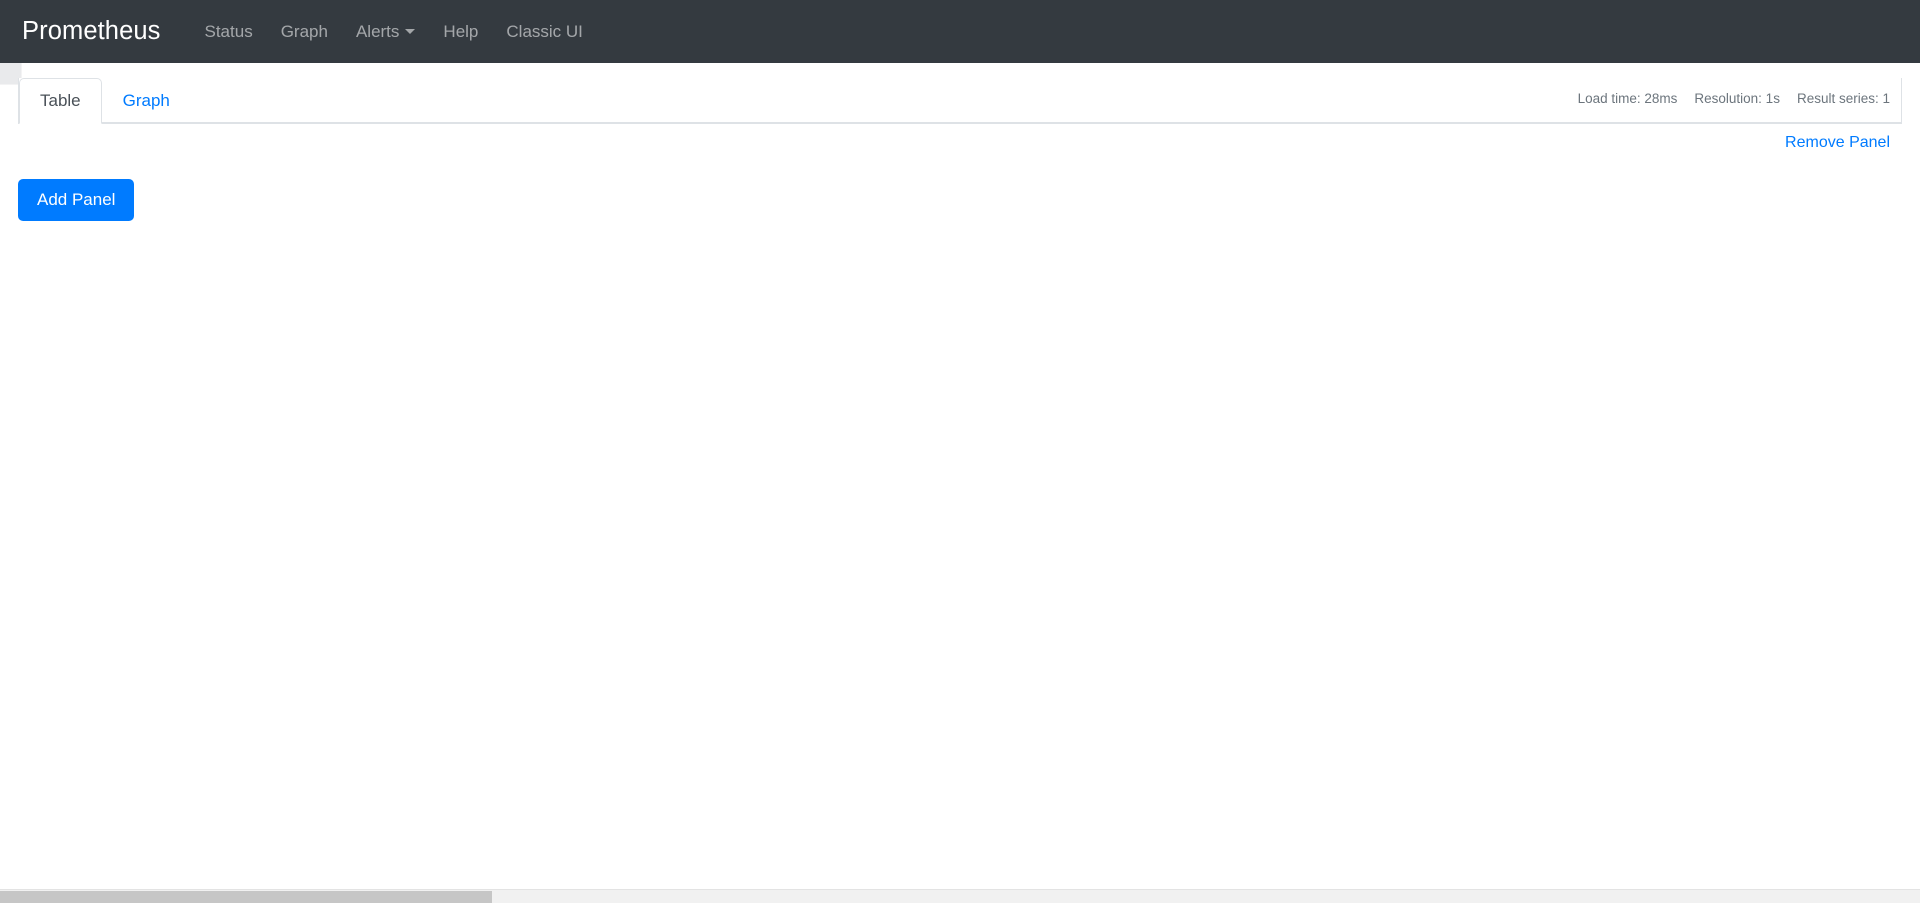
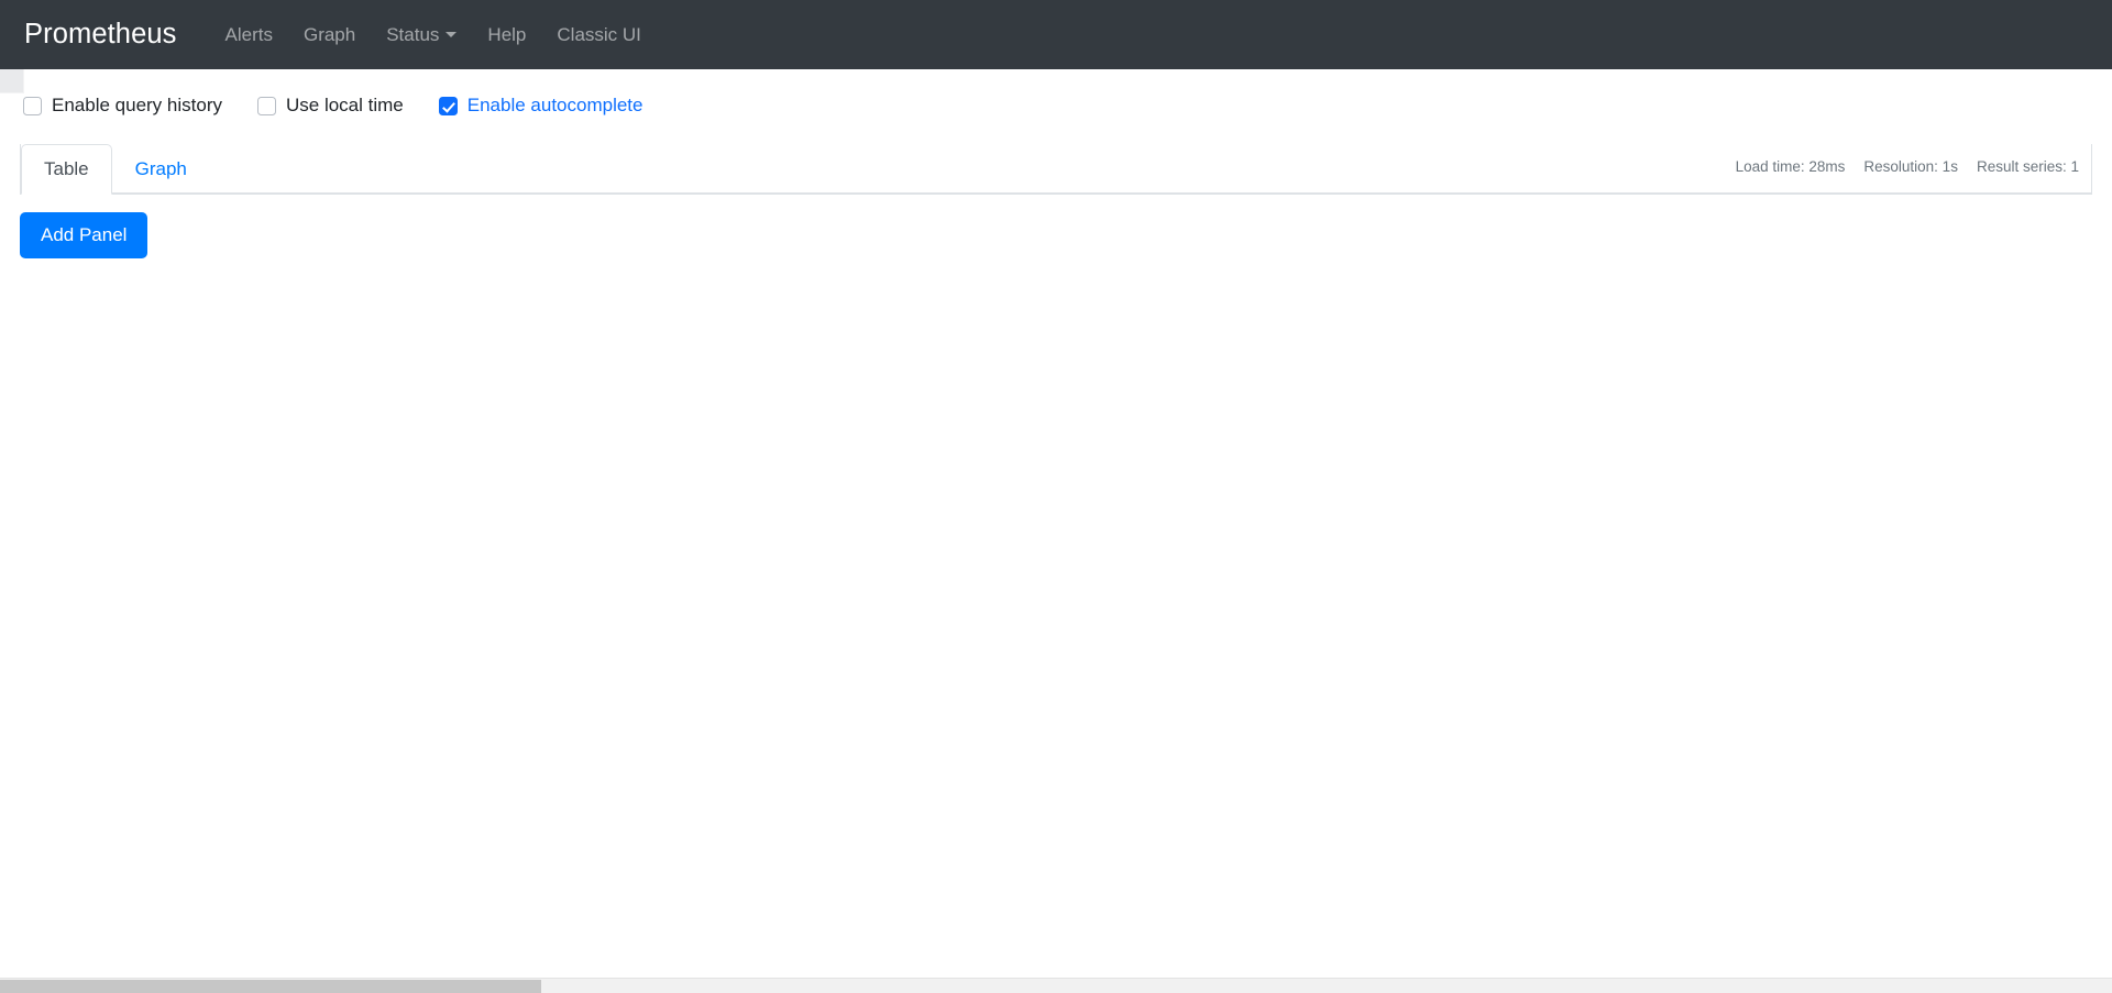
  Prometheus
- Status
+ Alerts
  Graph
- Alerts
+ Status
  Help
  Classic UI
+ Enable query history
+ Use local time
+ Enable autocomplete
  Table
  Graph
  Load time: 28ms
  Resolution: 1s
  Result series: 1
- Remove Panel
  Add Panel
